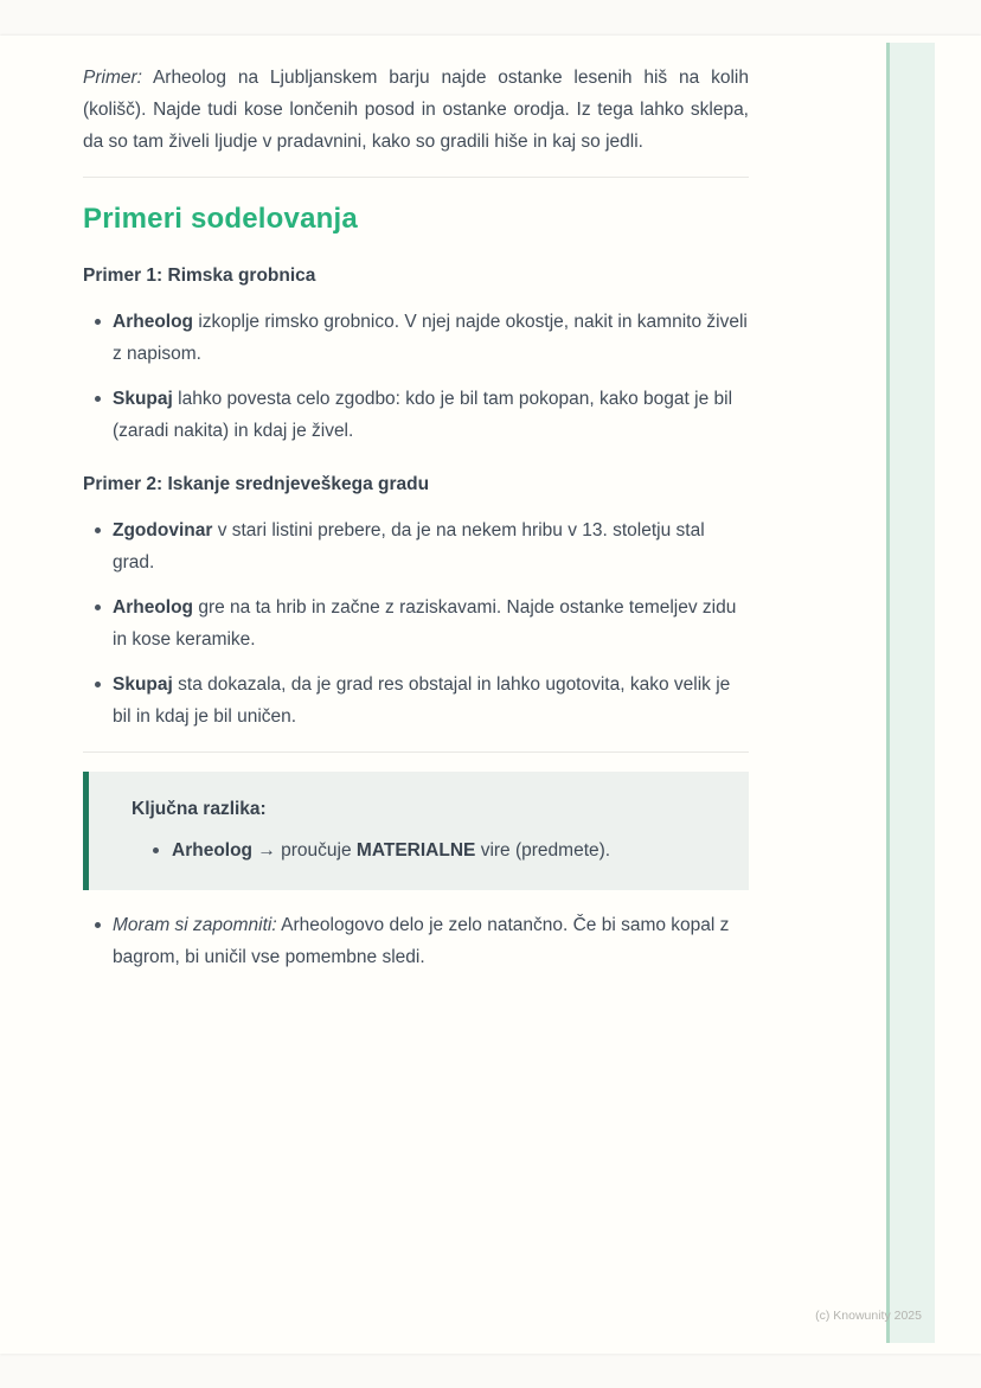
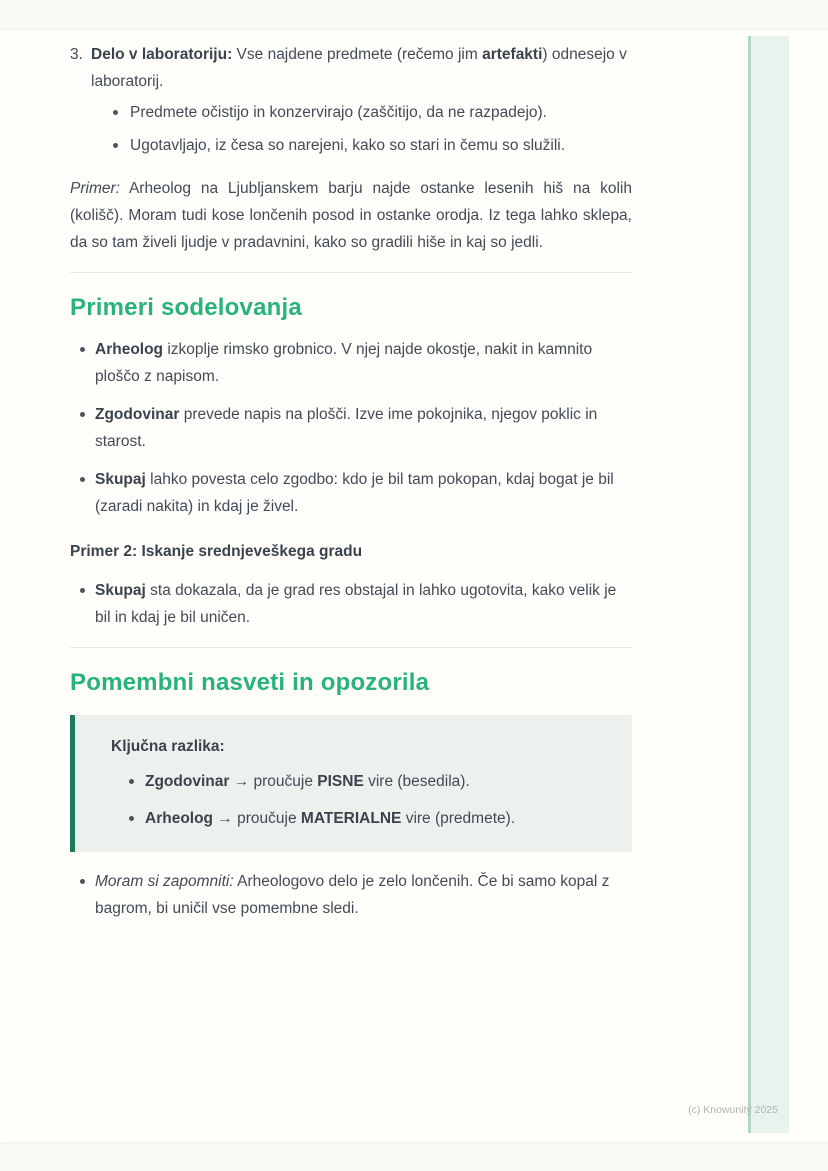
+ 3.
+ Delo v laboratoriju: Vse najdene predmete (rečemo jim artefakti) odnesejo v laboratorij.
+ Predmete očistijo in konzervirajo (zaščitijo, da ne razpadejo).
+ Ugotavljajo, iz česa so narejeni, kako so stari in čemu so služili.
- Primer: Arheolog na Ljubljanskem barju najde ostanke lesenih hiš na kolih (kolišč). Najde tudi kose lončenih posod in ostanke orodja. Iz tega lahko sklepa, da so tam živeli ljudje v pradavnini, kako so gradili hiše in kaj so jedli.
+ Primer: Arheolog na Ljubljanskem barju najde ostanke lesenih hiš na kolih (kolišč). Moram tudi kose lončenih posod in ostanke orodja. Iz tega lahko sklepa, da so tam živeli ljudje v pradavnini, kako so gradili hiše in kaj so jedli.
  Primeri sodelovanja
- Primer 1: Rimska grobnica
- Arheolog izkoplje rimsko grobnico. V njej najde okostje, nakit in kamnito živeli z napisom.
+ Arheolog izkoplje rimsko grobnico. V njej najde okostje, nakit in kamnito ploščo z napisom.
+ Zgodovinar prevede napis na plošči. Izve ime pokojnika, njegov poklic in starost.
- Skupaj lahko povesta celo zgodbo: kdo je bil tam pokopan, kako bogat je bil (zaradi nakita) in kdaj je živel.
+ Skupaj lahko povesta celo zgodbo: kdo je bil tam pokopan, kdaj bogat je bil (zaradi nakita) in kdaj je živel.
  Primer 2: Iskanje srednjeveškega gradu
- Zgodovinar v stari listini prebere, da je na nekem hribu v 13. stoletju stal grad.
- Arheolog gre na ta hrib in začne z raziskavami. Najde ostanke temeljev zidu in kose keramike.
  Skupaj sta dokazala, da je grad res obstajal in lahko ugotovita, kako velik je bil in kdaj je bil uničen.
+ Pomembni nasveti in opozorila
  Ključna razlika:
+ Zgodovinar → proučuje PISNE vire (besedila).
  Arheolog → proučuje MATERIALNE vire (predmete).
- Moram si zapomniti: Arheologovo delo je zelo natančno. Če bi samo kopal z bagrom, bi uničil vse pomembne sledi.
+ Moram si zapomniti: Arheologovo delo je zelo lončenih. Če bi samo kopal z bagrom, bi uničil vse pomembne sledi.
  (c) Knowunity 2025
